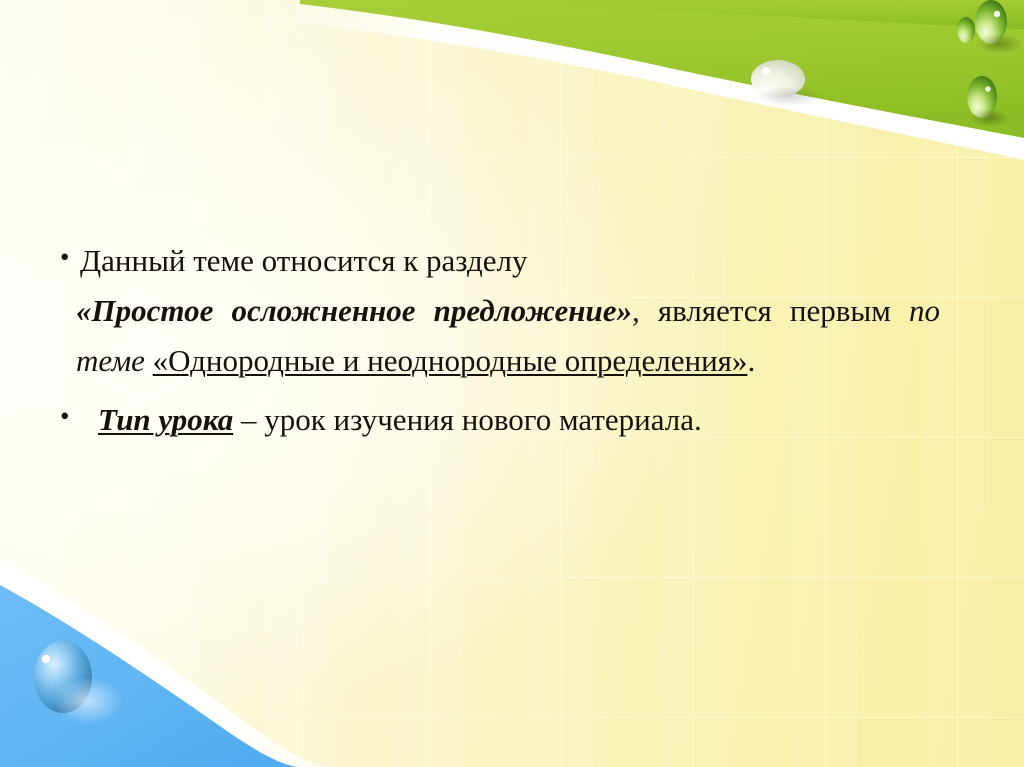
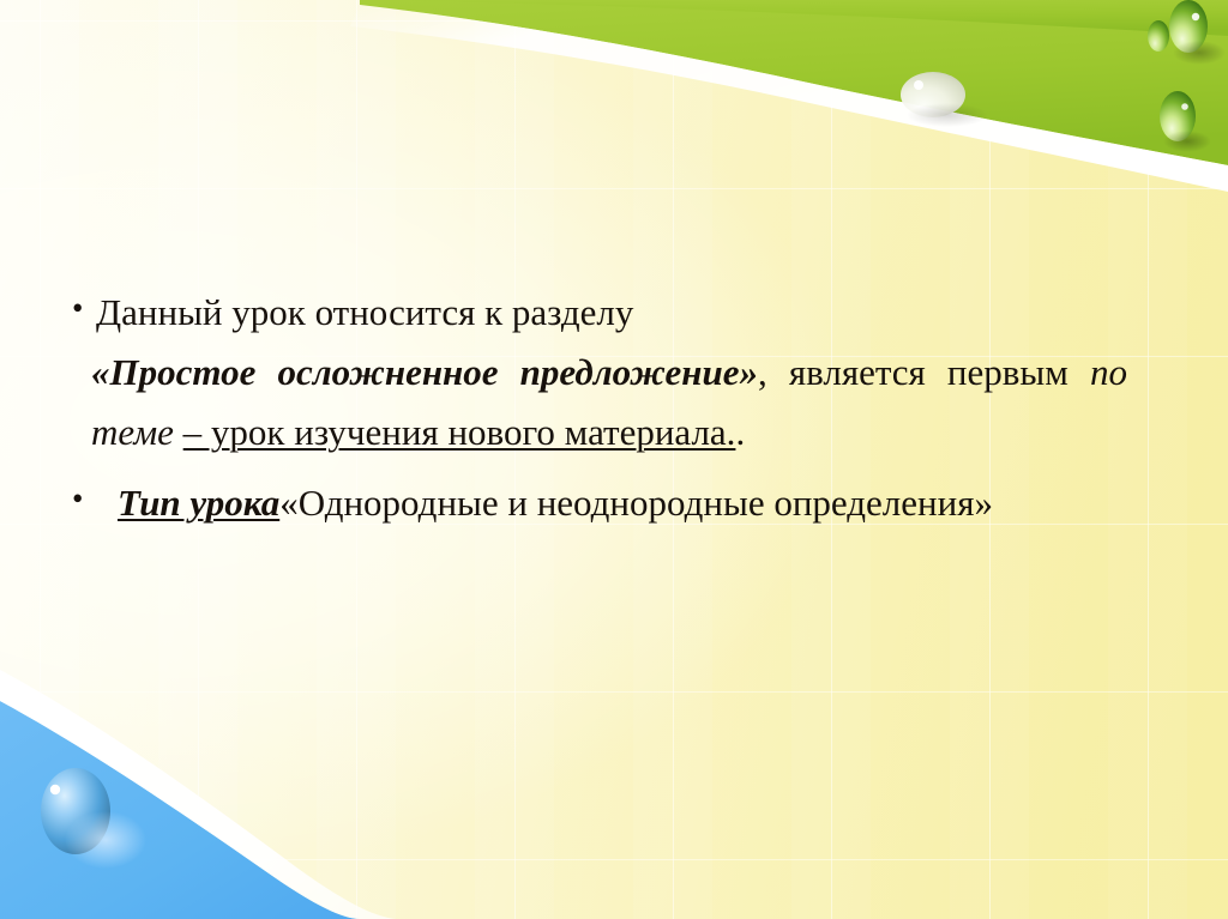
  •
- Данный теме относится к разделу
+ Данный урок относится к разделу
- «Простое осложненное предложение», является первым по теме «Однородные и неоднородные определения».
+ «Простое осложненное предложение», является первым по теме – урок изучения нового материала..
  •
- Тип урока – урок изучения нового материала.
+ Тип урока«Однородные и неоднородные определения»
